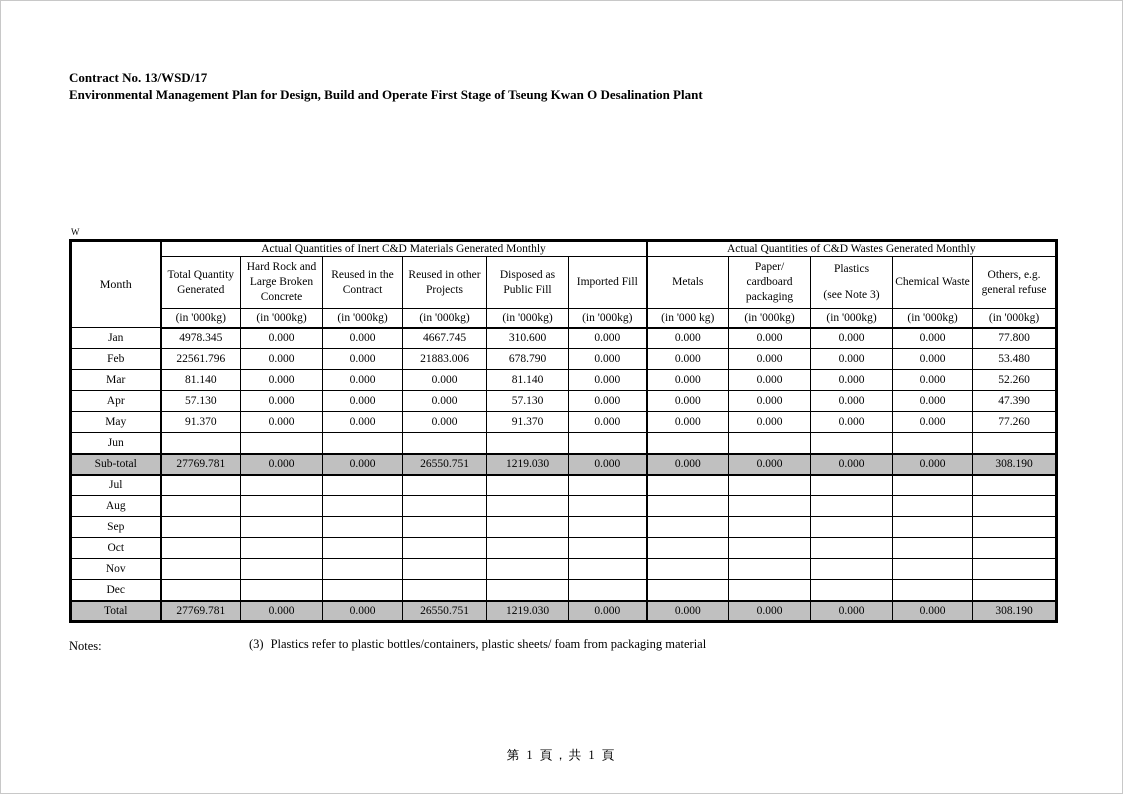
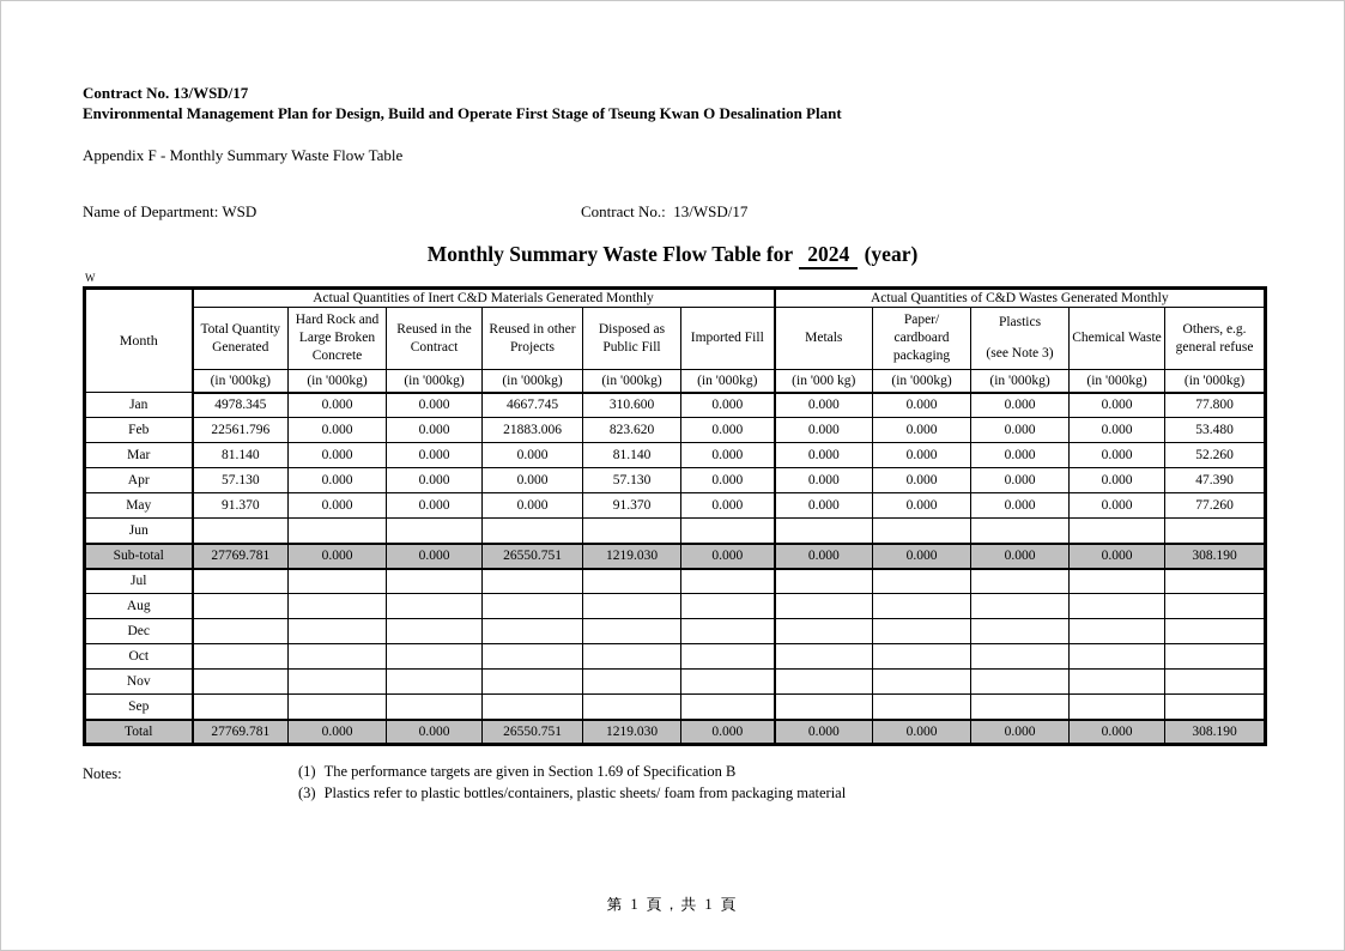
  Contract No. 13/WSD/17
  Environmental Management Plan for Design, Build and Operate First Stage of Tseung Kwan O Desalination Plant
+ Appendix F - Monthly Summary Waste Flow Table
+ Name of Department: WSD
+ Contract No.: 13/WSD/17
+ Monthly Summary Waste Flow Table for 2024 (year)
  W
  Month	Actual Quantities of Inert C&D Materials Generated Monthly	Actual Quantities of C&D Wastes Generated Monthly
  Total Quantity Generated	Hard Rock and Large Broken Concrete	Reused in the Contract	Reused in other Projects	Disposed as Public Fill	Imported Fill	Metals	Paper/ cardboard packaging	Plastics (see Note 3)	Chemical Waste	Others, e.g. general refuse
  (in '000kg)	(in '000kg)	(in '000kg)	(in '000kg)	(in '000kg)	(in '000kg)	(in '000 kg)	(in '000kg)	(in '000kg)	(in '000kg)	(in '000kg)
  Jan	4978.345	0.000	0.000	4667.745	310.600	0.000	0.000	0.000	0.000	0.000	77.800
- Feb	22561.796	0.000	0.000	21883.006	678.790	0.000	0.000	0.000	0.000	0.000	53.480
+ Feb	22561.796	0.000	0.000	21883.006	823.620	0.000	0.000	0.000	0.000	0.000	53.480
  Mar	81.140	0.000	0.000	0.000	81.140	0.000	0.000	0.000	0.000	0.000	52.260
  Apr	57.130	0.000	0.000	0.000	57.130	0.000	0.000	0.000	0.000	0.000	47.390
  May	91.370	0.000	0.000	0.000	91.370	0.000	0.000	0.000	0.000	0.000	77.260
  Jun
  Sub-total	27769.781	0.000	0.000	26550.751	1219.030	0.000	0.000	0.000	0.000	0.000	308.190
  Jul
  Aug
- Sep
+ Dec
  Oct
  Nov
- Dec
+ Sep
  Total	27769.781	0.000	0.000	26550.751	1219.030	0.000	0.000	0.000	0.000	0.000	308.190
  Notes:
+ (1) The performance targets are given in Section 1.69 of Specification B
  (3) Plastics refer to plastic bottles/containers, plastic sheets/ foam from packaging material
  第 1 頁，共 1 頁
